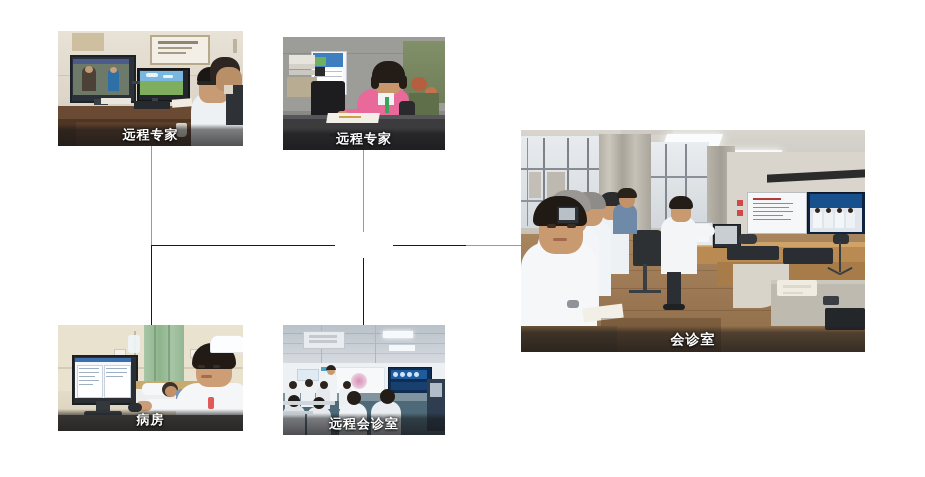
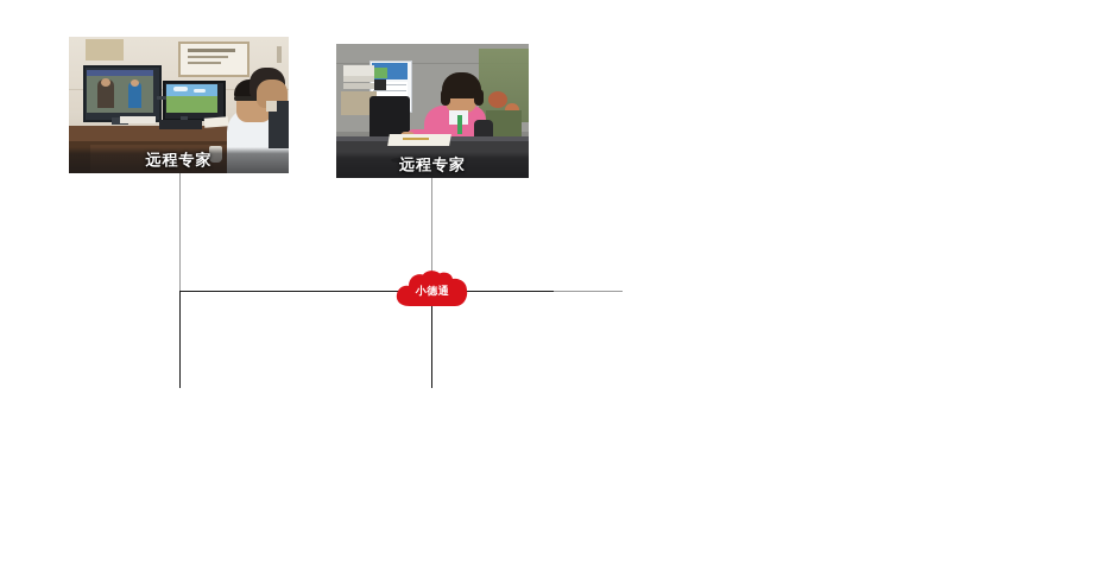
+ 小德通
  远程专家
  远程专家
- 病房
- 远程会诊室
- 会诊室
